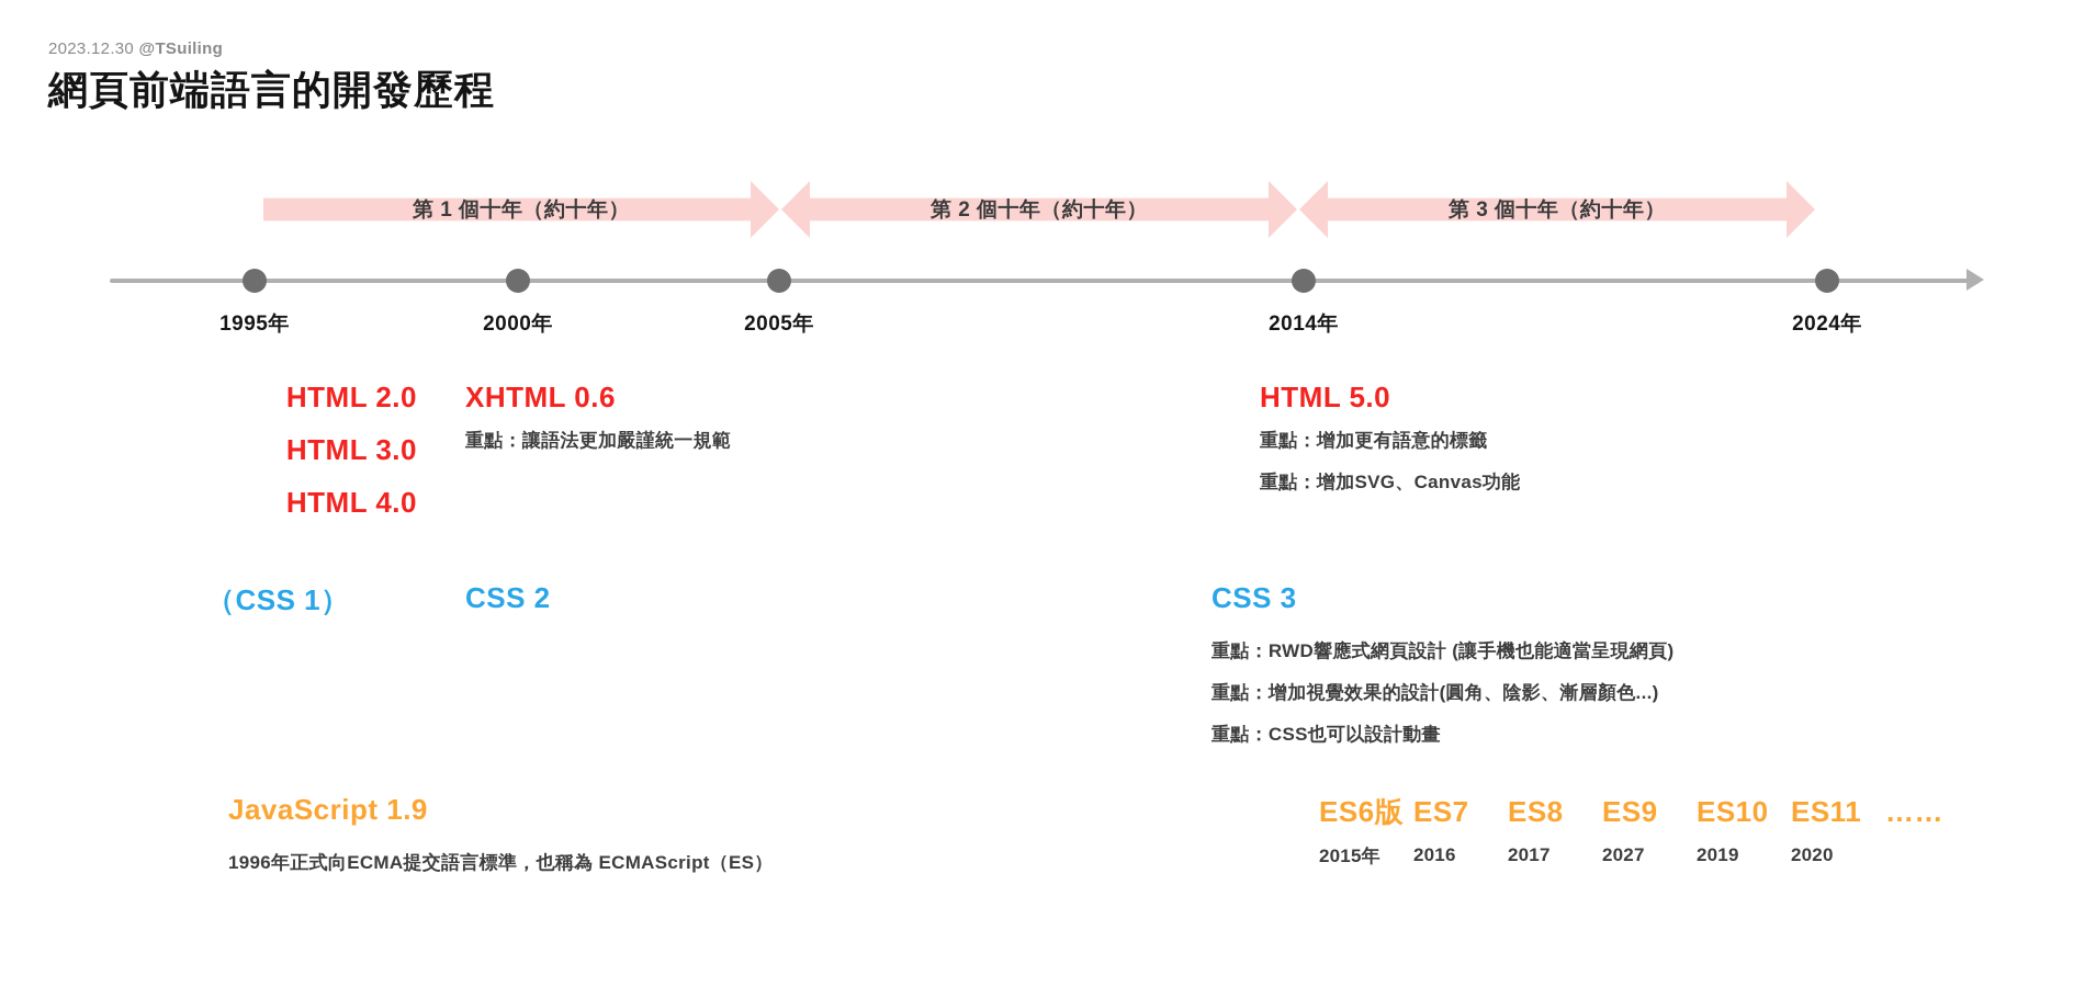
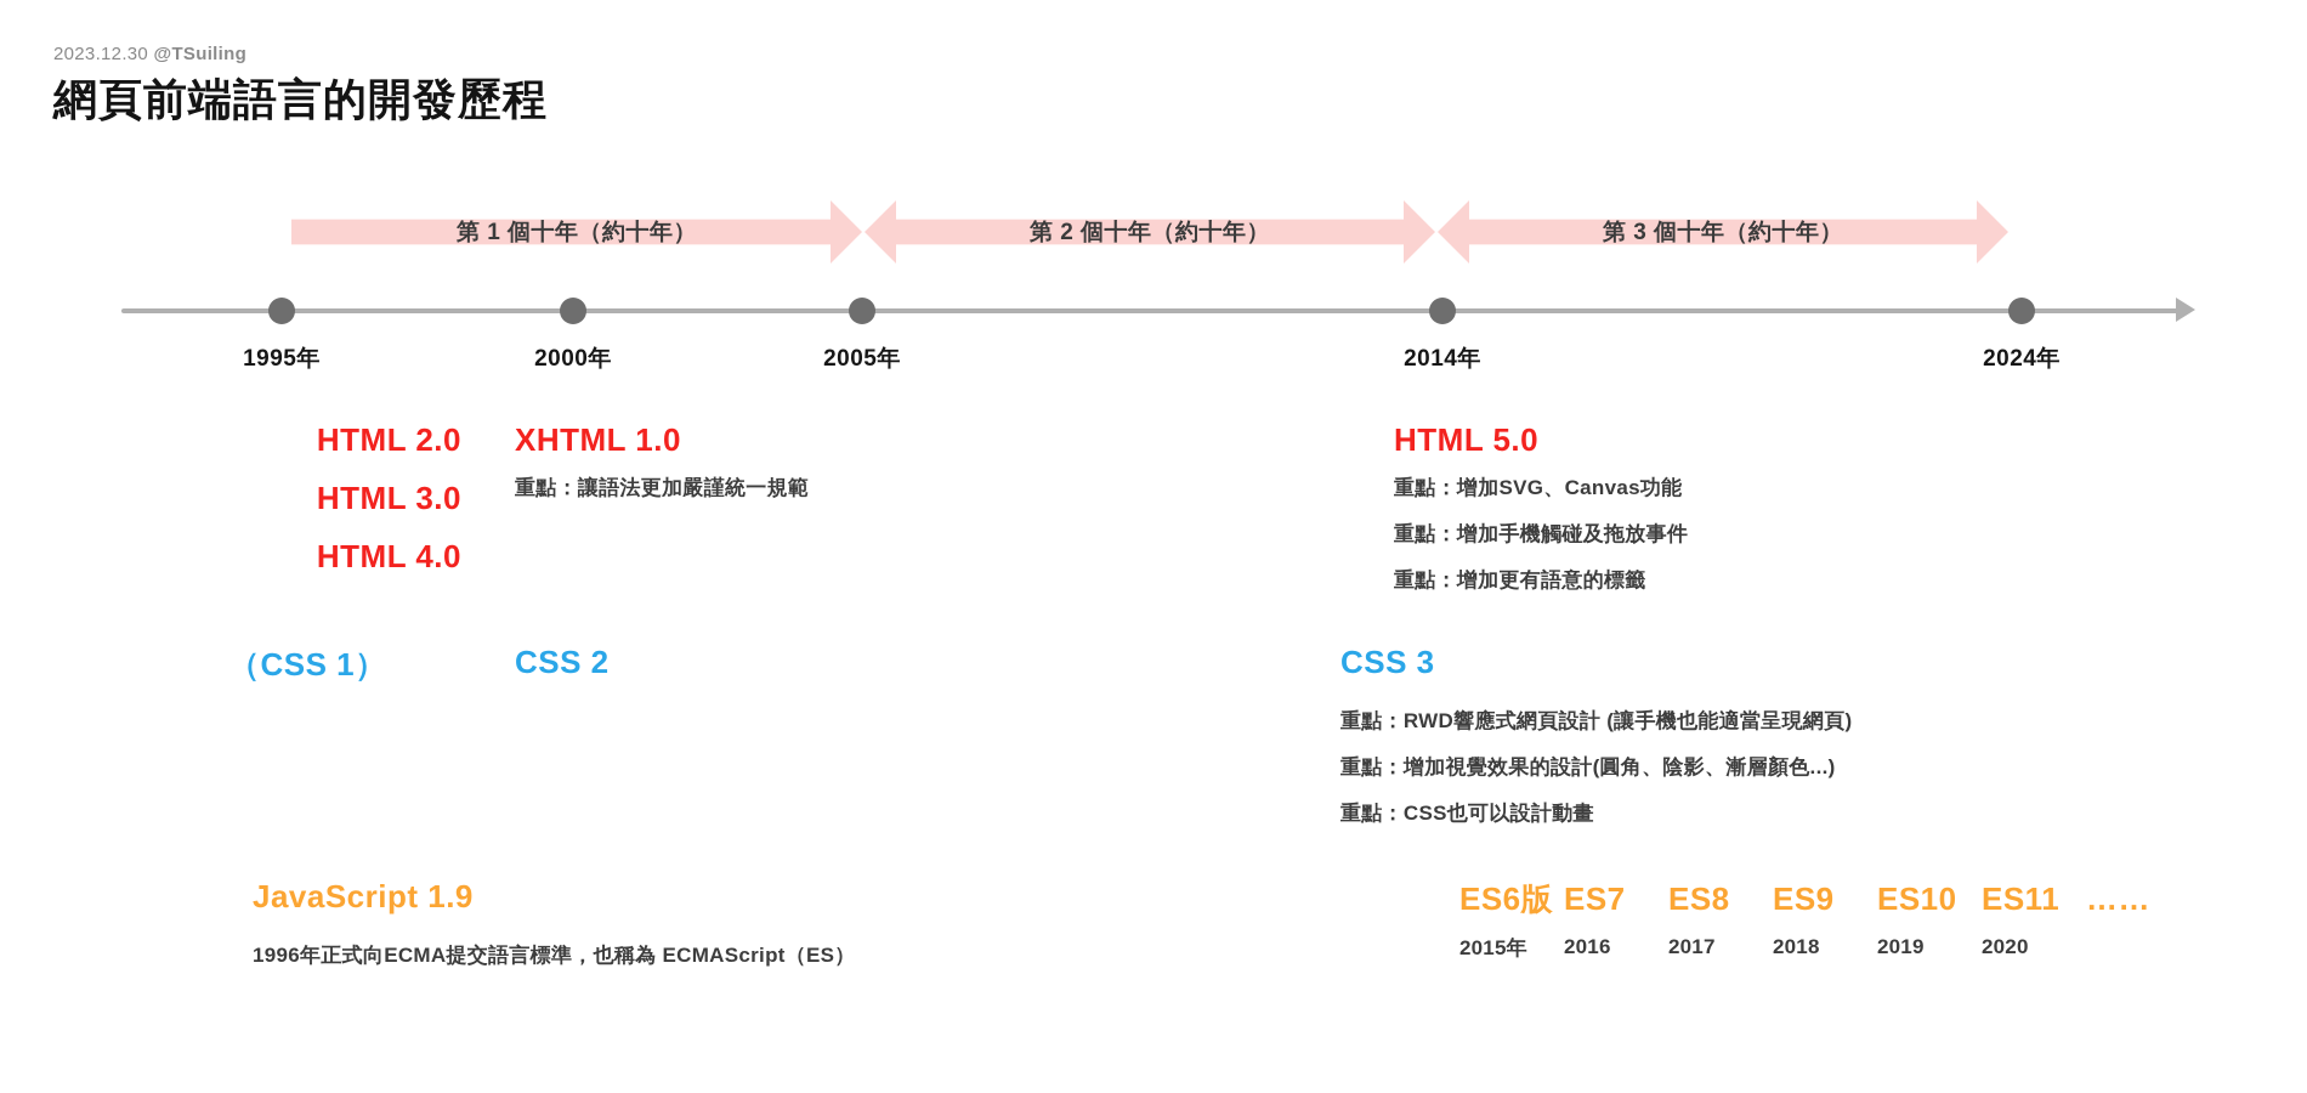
  2023.12.30 @TSuiling
  網頁前端語言的開發歷程
  第 1 個十年（約十年）
  第 2 個十年（約十年）
  第 3 個十年（約十年）
  1995年
  2000年
  2005年
  2014年
  2024年
  HTML 2.0
  HTML 3.0
  HTML 4.0
- XHTML 0.6
+ XHTML 1.0
  重點：讓語法更加嚴謹統一規範
  HTML 5.0
- 重點：增加更有語意的標籤
+ 重點：增加SVG、Canvas功能
+ 重點：增加手機觸碰及拖放事件
- 重點：增加SVG、Canvas功能
+ 重點：增加更有語意的標籤
  （CSS 1）
  CSS 2
  CSS 3
  重點：RWD響應式網頁設計 (讓手機也能適當呈現網頁)
  重點：增加視覺效果的設計(圓角、陰影、漸層顏色...)
  重點：CSS也可以設計動畫
  JavaScript 1.9
  1996年正式向ECMA提交語言標準，也稱為 ECMAScript（ES）
  ES6版
  ES7
  ES8
  ES9
  ES10
  ES11
  ……
  2015年
  2016
  2017
- 2027
+ 2018
  2019
  2020
